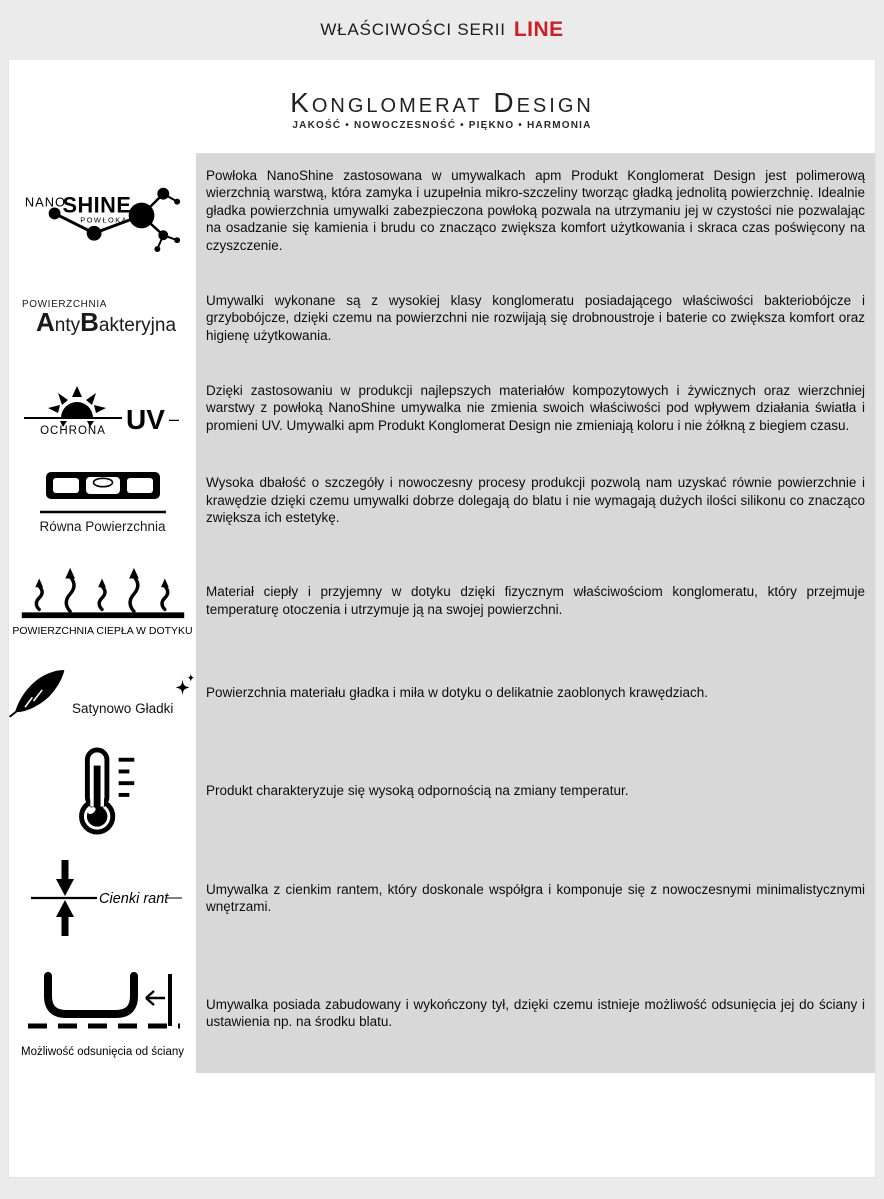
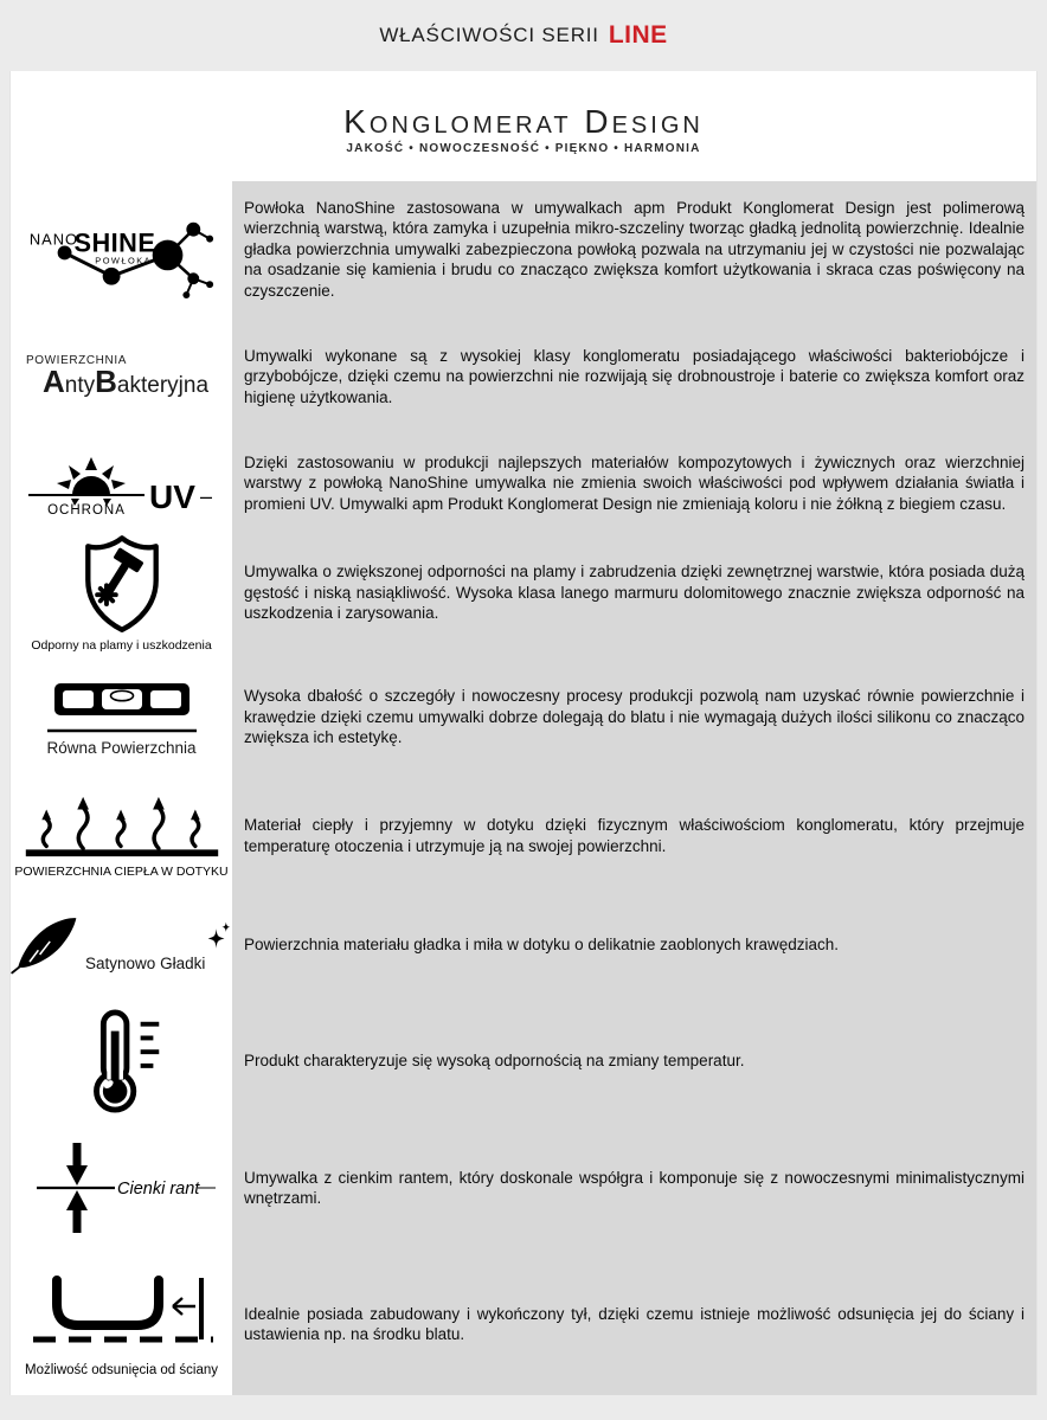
  WŁAŚCIWOŚCI SERII
  LINE
  Konglomerat Design
  JAKOŚĆ • NOWOCZESNOŚĆ • PIĘKNO • HARMONIA
  NANO
  SHINE
  POWŁOKA
  Powłoka NanoShine zastosowana w umywalkach apm Produkt Konglomerat Design jest polimerową wierzchnią warstwą, która zamyka i uzupełnia mikro-szczeliny tworząc gładką jednolitą powierzchnię. Idealnie gładka powierzchnia umywalki zabezpieczona powłoką pozwala na utrzymaniu jej w czystości nie pozwalając na osadzanie się kamienia i brudu co znacząco zwiększa komfort użytkowania i skraca czas poświęcony na czyszczenie.
  POWIERZCHNIA
  AntyBakteryjna
  Umywalki wykonane są z wysokiej klasy konglomeratu posiadającego właściwości bakteriobójcze i grzybobójcze, dzięki czemu na powierzchni nie rozwijają się drobnoustroje i baterie co zwiększa komfort oraz higienę użytkowania.
  OCHRONA
  UV
  –
  Dzięki zastosowaniu w produkcji najlepszych materiałów kompozytowych i żywicznych oraz wierzchniej warstwy z powłoką NanoShine umywalka nie zmienia swoich właściwości pod wpływem działania światła i promieni UV. Umywalki apm Produkt Konglomerat Design nie zmieniają koloru i nie żółkną z biegiem czasu.
+ Odporny na plamy i uszkodzenia
+ Umywalka o zwiększonej odporności na plamy i zabrudzenia dzięki zewnętrznej warstwie, która posiada dużą gęstość i niską nasiąkliwość. Wysoka klasa lanego marmuru dolomitowego znacznie zwiększa odporność na uszkodzenia i zarysowania.
  Równa Powierzchnia
  Wysoka dbałość o szczegóły i nowoczesny procesy produkcji pozwolą nam uzyskać równie powierzchnie i krawędzie dzięki czemu umywalki dobrze dolegają do blatu i nie wymagają dużych ilości silikonu co znacząco zwiększa ich estetykę.
  POWIERZCHNIA CIEPŁA W DOTYKU
  Materiał ciepły i przyjemny w dotyku dzięki fizycznym właściwościom konglomeratu, który przejmuje temperaturę otoczenia i utrzymuje ją na swojej powierzchni.
  Satynowo Gładki
  Powierzchnia materiału gładka i miła w dotyku o delikatnie zaoblonych krawędziach.
  Produkt charakteryzuje się wysoką odpornością na zmiany temperatur.
  Cienki rant
  —
  Umywalka z cienkim rantem, który doskonale współgra i komponuje się z nowoczesnymi minimalistycznymi wnętrzami.
  Możliwość odsunięcia od ściany
- Umywalka posiada zabudowany i wykończony tył, dzięki czemu istnieje możliwość odsunięcia jej do ściany i ustawienia np. na środku blatu.
+ Idealnie posiada zabudowany i wykończony tył, dzięki czemu istnieje możliwość odsunięcia jej do ściany i ustawienia np. na środku blatu.
